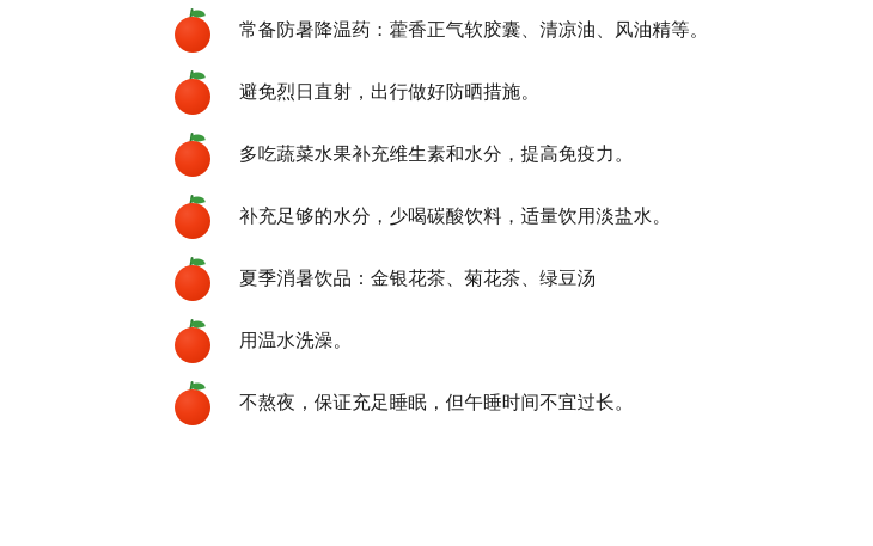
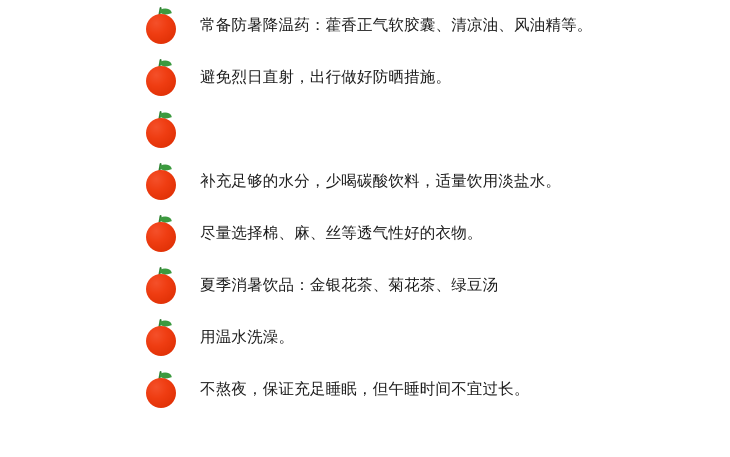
  常备防暑降温药：藿香正气软胶囊、清凉油、风油精等。
  避免烈日直射，出行做好防晒措施。
- 多吃蔬菜水果补充维生素和水分，提高免疫力。
  补充足够的水分，少喝碳酸饮料，适量饮用淡盐水。
+ 尽量选择棉、麻、丝等透气性好的衣物。
  夏季消暑饮品：金银花茶、菊花茶、绿豆汤
  用温水洗澡。
  不熬夜，保证充足睡眠，但午睡时间不宜过长。
